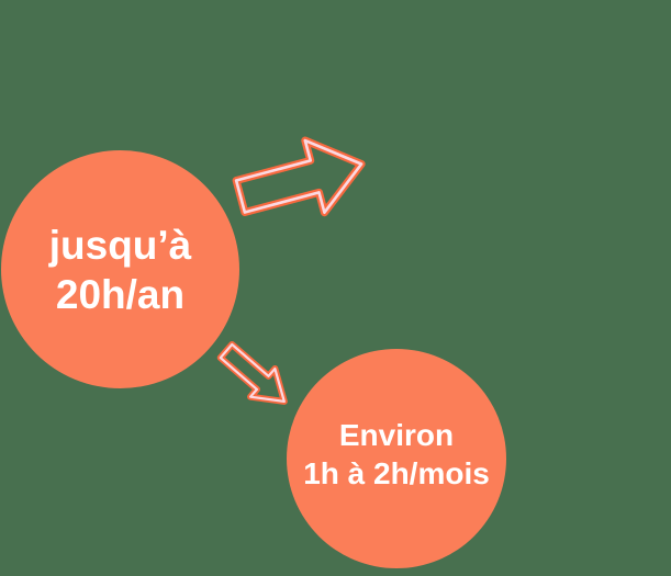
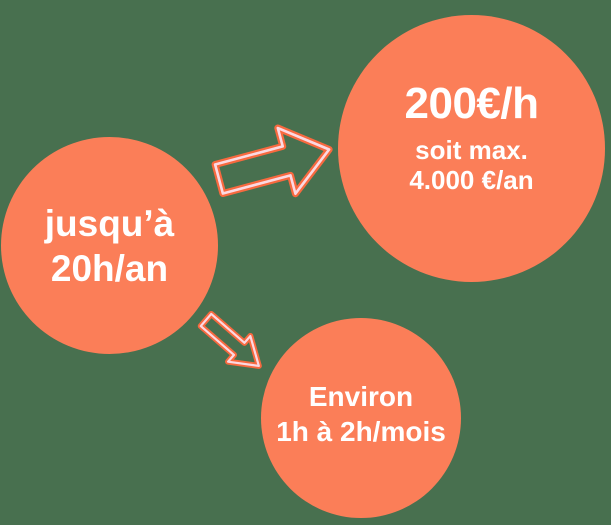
  jusqu’à
  20h/an
+ 200€/h
+ soit max.
+ 4.000 €/an
  Environ
  1h à 2h/mois
